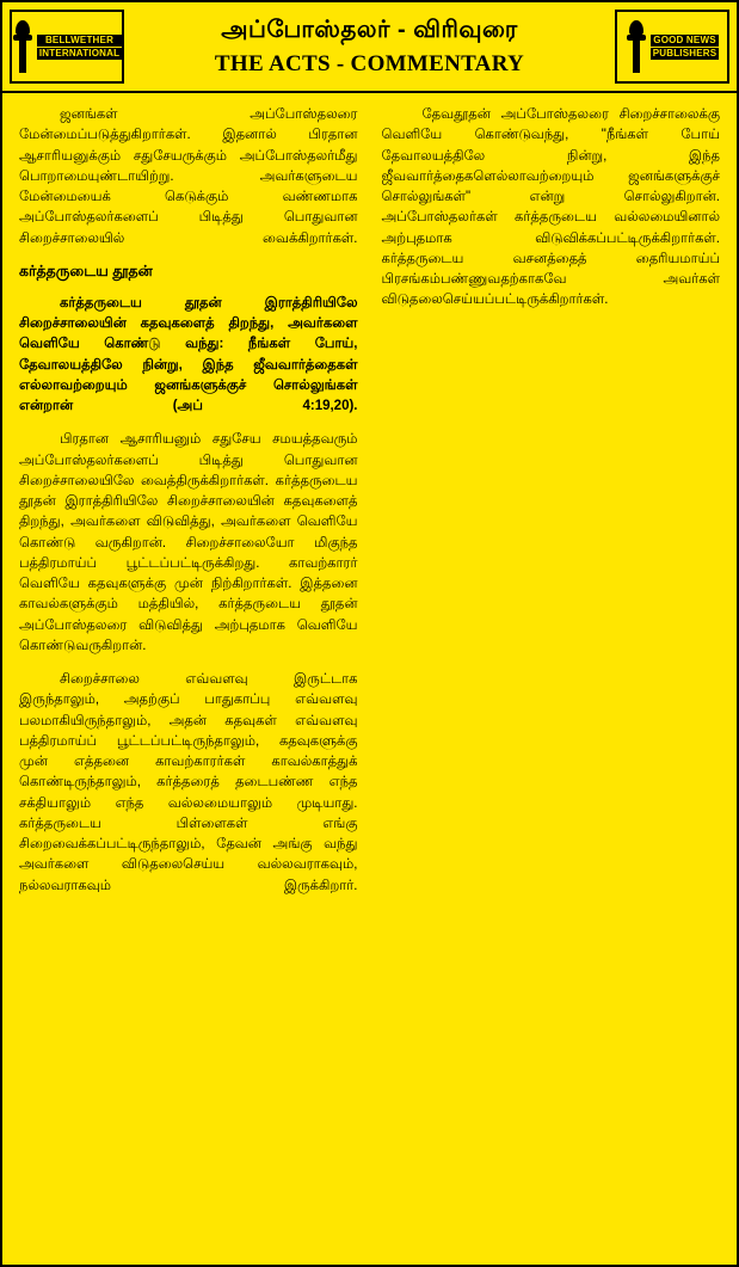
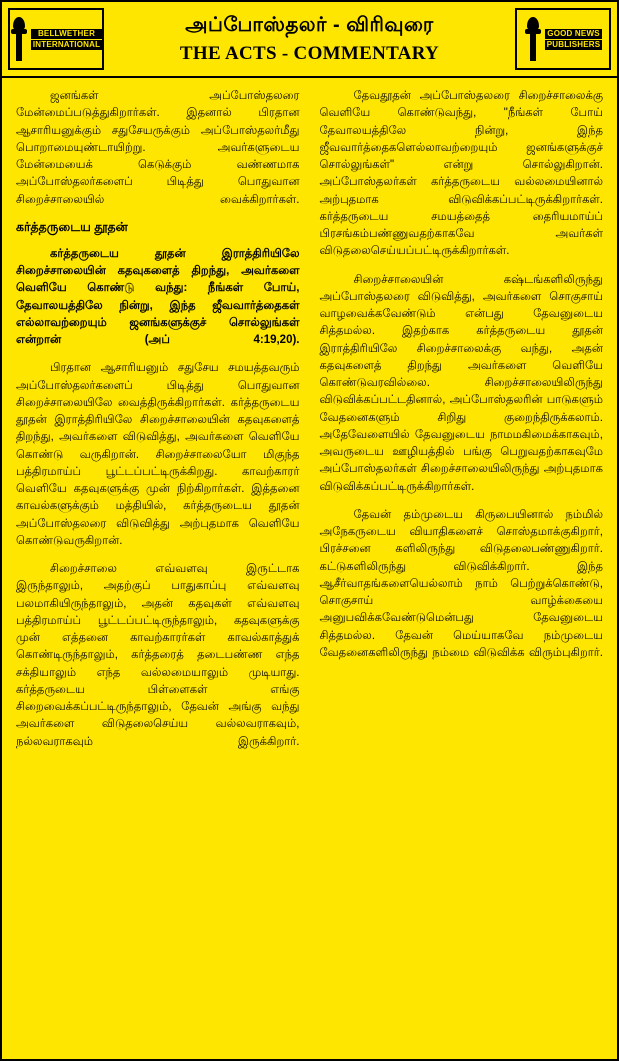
  BELLWETHER
  INTERNATIONAL
  அப்போஸ்தலர் - விரிவுரை
  THE ACTS - COMMENTARY
  GOOD NEWS
  PUBLISHERS
  ஜனங்கள் அப்போஸ்தலரை மேன்மைப்படுத்துகிறார்கள். இதனால் பிரதான ஆசாரியனுக்கும் சதுசேயருக்கும் அப்போஸ்தலர்மீது பொறாமையுண்டாயிற்று. அவர்களுடைய மேன்மையைக் கெடுக்கும் வண்ணமாக அப்போஸ்தலர்களைப் பிடித்து பொதுவான சிறைச்சாலையில் வைக்கிறார்கள்.
  கர்த்தருடைய தூதன்
  கர்த்தருடைய தூதன் இராத்திரியிலே சிறைச்சாலையின் கதவுகளைத் திறந்து, அவர்களை வெளியே கொண்டு வந்து: நீங்கள் போய், தேவாலயத்திலே நின்று, இந்த ஜீவவார்த்தைகள் எல்லாவற்றையும் ஜனங்களுக்குச் சொல்லுங்கள் என்றான் (அப் 4:19,20).
  பிரதான ஆசாரியனும் சதுசேய சமயத்தவரும் அப்போஸ்தலர்களைப் பிடித்து பொதுவான சிறைச்சாலையிலே வைத்திருக்கிறார்கள். கர்த்தருடைய தூதன் இராத்திரியிலே சிறைச்சாலையின் கதவுகளைத் திறந்து, அவர்களை விடுவித்து, அவர்களை வெளியே கொண்டு வருகிறான். சிறைச்சாலையோ மிகுந்த பத்திரமாய்ப் பூட்டப்பட்டிருக்கிறது. காவற்காரர் வெளியே கதவுகளுக்கு முன் நிற்கிறார்கள். இத்தனை காவல்களுக்கும் மத்தியில், கர்த்தருடைய தூதன் அப்போஸ்தலரை விடுவித்து அற்புதமாக வெளியே கொண்டுவருகிறான்.
  சிறைச்சாலை எவ்வளவு இருட்டாக இருந்தாலும், அதற்குப் பாதுகாப்பு எவ்வளவு பலமாகியிருந்தாலும், அதன் கதவுகள் எவ்வளவு பத்திரமாய்ப் பூட்டப்பட்டிருந்தாலும், கதவுகளுக்கு முன் எத்தனை காவற்காரர்கள் காவல்காத்துக் கொண்டிருந்தாலும், கர்த்தரைத் தடைபண்ண எந்த சக்தியாலும் எந்த வல்லமையாலும் முடியாது. கர்த்தருடைய பிள்ளைகள் எங்கு சிறைவைக்கப்பட்டிருந்தாலும், தேவன் அங்கு வந்து அவர்களை விடுதலைசெய்ய வல்லவராகவும், நல்லவராகவும் இருக்கிறார்.
- தேவதூதன் அப்போஸ்தலரை சிறைச்சாலைக்கு வெளியே கொண்டுவந்து, "நீங்கள் போய் தேவாலயத்திலே நின்று, இந்த ஜீவவார்த்தைகளெல்லாவற்றையும் ஜனங்களுக்குச் சொல்லுங்கள்" என்று சொல்லுகிறான். அப்போஸ்தலர்கள் கர்த்தருடைய வல்லமையினால் அற்புதமாக விடுவிக்கப்பட்டிருக்கிறார்கள். கர்த்தருடைய வசனத்தைத் தைரியமாய்ப் பிரசங்கம்பண்ணுவதற்காகவே அவர்கள் விடுதலைசெய்யப்பட்டிருக்கிறார்கள்.
+ தேவதூதன் அப்போஸ்தலரை சிறைச்சாலைக்கு வெளியே கொண்டுவந்து, "நீங்கள் போய் தேவாலயத்திலே நின்று, இந்த ஜீவவார்த்தைகளெல்லாவற்றையும் ஜனங்களுக்குச் சொல்லுங்கள்" என்று சொல்லுகிறான். அப்போஸ்தலர்கள் கர்த்தருடைய வல்லமையினால் அற்புதமாக விடுவிக்கப்பட்டிருக்கிறார்கள். கர்த்தருடைய சமயத்தைத் தைரியமாய்ப் பிரசங்கம்பண்ணுவதற்காகவே அவர்கள் விடுதலைசெய்யப்பட்டிருக்கிறார்கள்.
+ சிறைச்சாலையின் கஷ்டங்களிலிருந்து அப்போஸ்தலரை விடுவித்து, அவர்களை சொகுசாய் வாழவைக்கவேண்டும் என்பது தேவனுடைய சித்தமல்ல. இதற்காக கர்த்தருடைய தூதன் இராத்திரியிலே சிறைச்சாலைக்கு வந்து, அதன் கதவுகளைத் திறந்து அவர்களை வெளியே கொண்டுவரவில்லை. சிறைச்சாலையிலிருந்து விடுவிக்கப்பட்டதினால், அப்போஸ்தலரின் பாடுகளும் வேதனைகளும் சிறிது குறைந்திருக்கலாம். அதேவேளையில் தேவனுடைய நாமமகிமைக்காகவும், அவருடைய ஊழியத்தில் பங்கு பெறுவதற்காகவுமே அப்போஸ்தலர்கள் சிறைச்சாலையிலிருந்து அற்புதமாக விடுவிக்கப்பட்டிருக்கிறார்கள்.
+ தேவன் தம்முடைய கிருபையினால் நம்மில் அநேகருடைய வியாதிகளைச் சொஸ்தமாக்குகிறார், பிரச்சனை களிலிருந்து விடுதலைபண்ணுகிறார். கட்டுகளிலிருந்து விடுவிக்கிறார். இந்த ஆசீர்வாதங்களையெல்லாம் நாம் பெற்றுக்கொண்டு, சொகுசாய் வாழ்க்கையை அனுபவிக்கவேண்டுமென்பது தேவனுடைய சித்தமல்ல. தேவன் மெய்யாகவே நம்முடைய வேதனைகளிலிருந்து நம்மை விடுவிக்க விரும்புகிறார்.
